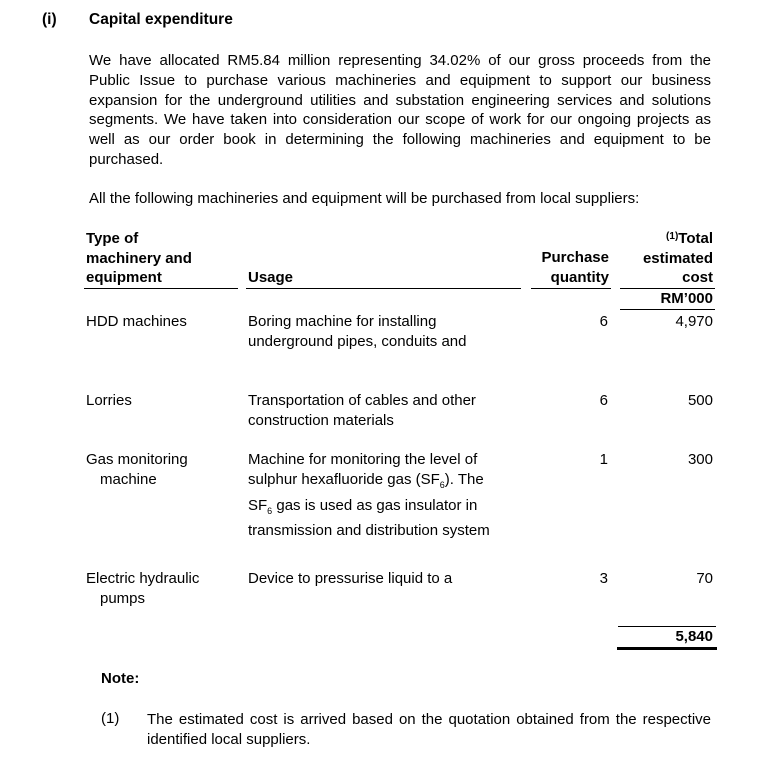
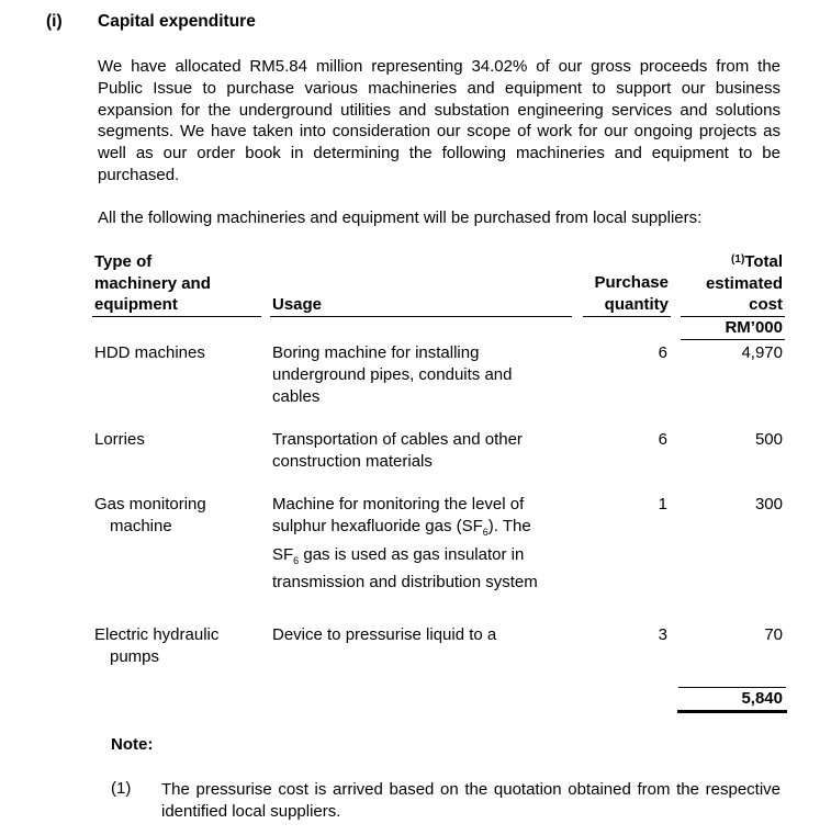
  (i)
  Capital expenditure
  We have allocated RM5.84 million representing 34.02% of our gross proceeds from the Public Issue to purchase various machineries and equipment to support our business expansion for the underground utilities and substation engineering services and solutions segments. We have taken into consideration our scope of work for our ongoing projects as well as our order book in determining the following machineries and equipment to be purchased.
  All the following machineries and equipment will be purchased from local suppliers:
  Type of
  machinery and
  equipment
  Usage
  Purchase
  quantity
  (1)Total
  estimated
  cost
  RM’000
  HDD machines
  Boring machine for installing
  underground pipes, conduits and
+ cables
  6
  4,970
  Lorries
  Transportation of cables and other
  construction materials
  6
  500
  Gas monitoring
  machine
  Machine for monitoring the level of
  sulphur hexafluoride gas (SF6). The
  SF6 gas is used as gas insulator in
  transmission and distribution system
  1
  300
  Electric hydraulic
  pumps
  Device to pressurise liquid to a
  3
  70
  5,840
  Note:
  (1)
- The estimated cost is arrived based on the quotation obtained from the respective identified local suppliers.
+ The pressurise cost is arrived based on the quotation obtained from the respective identified local suppliers.
